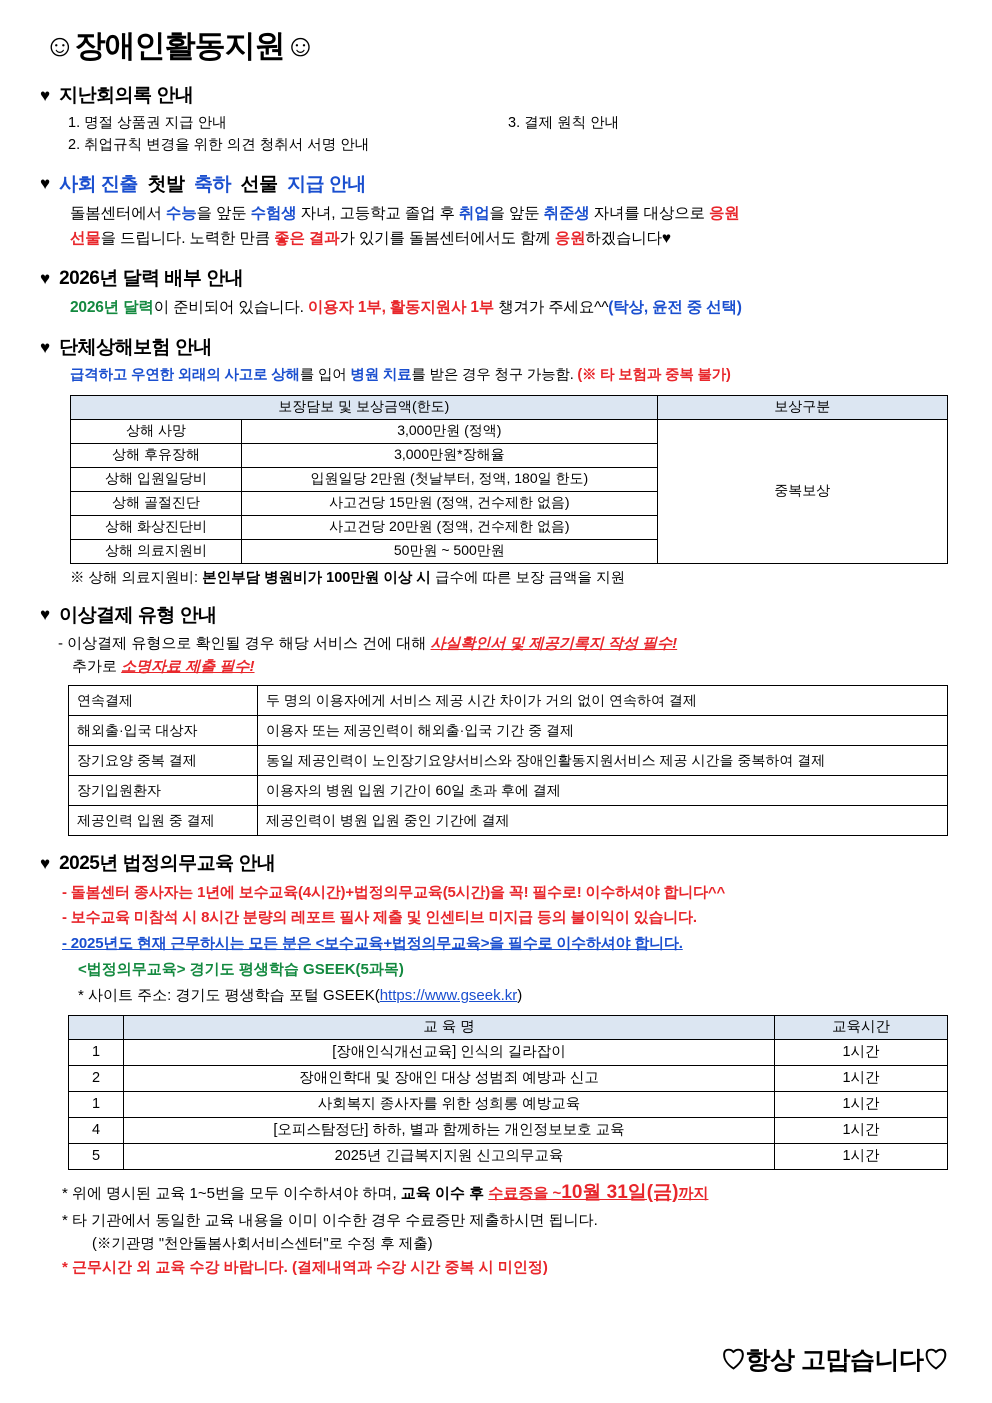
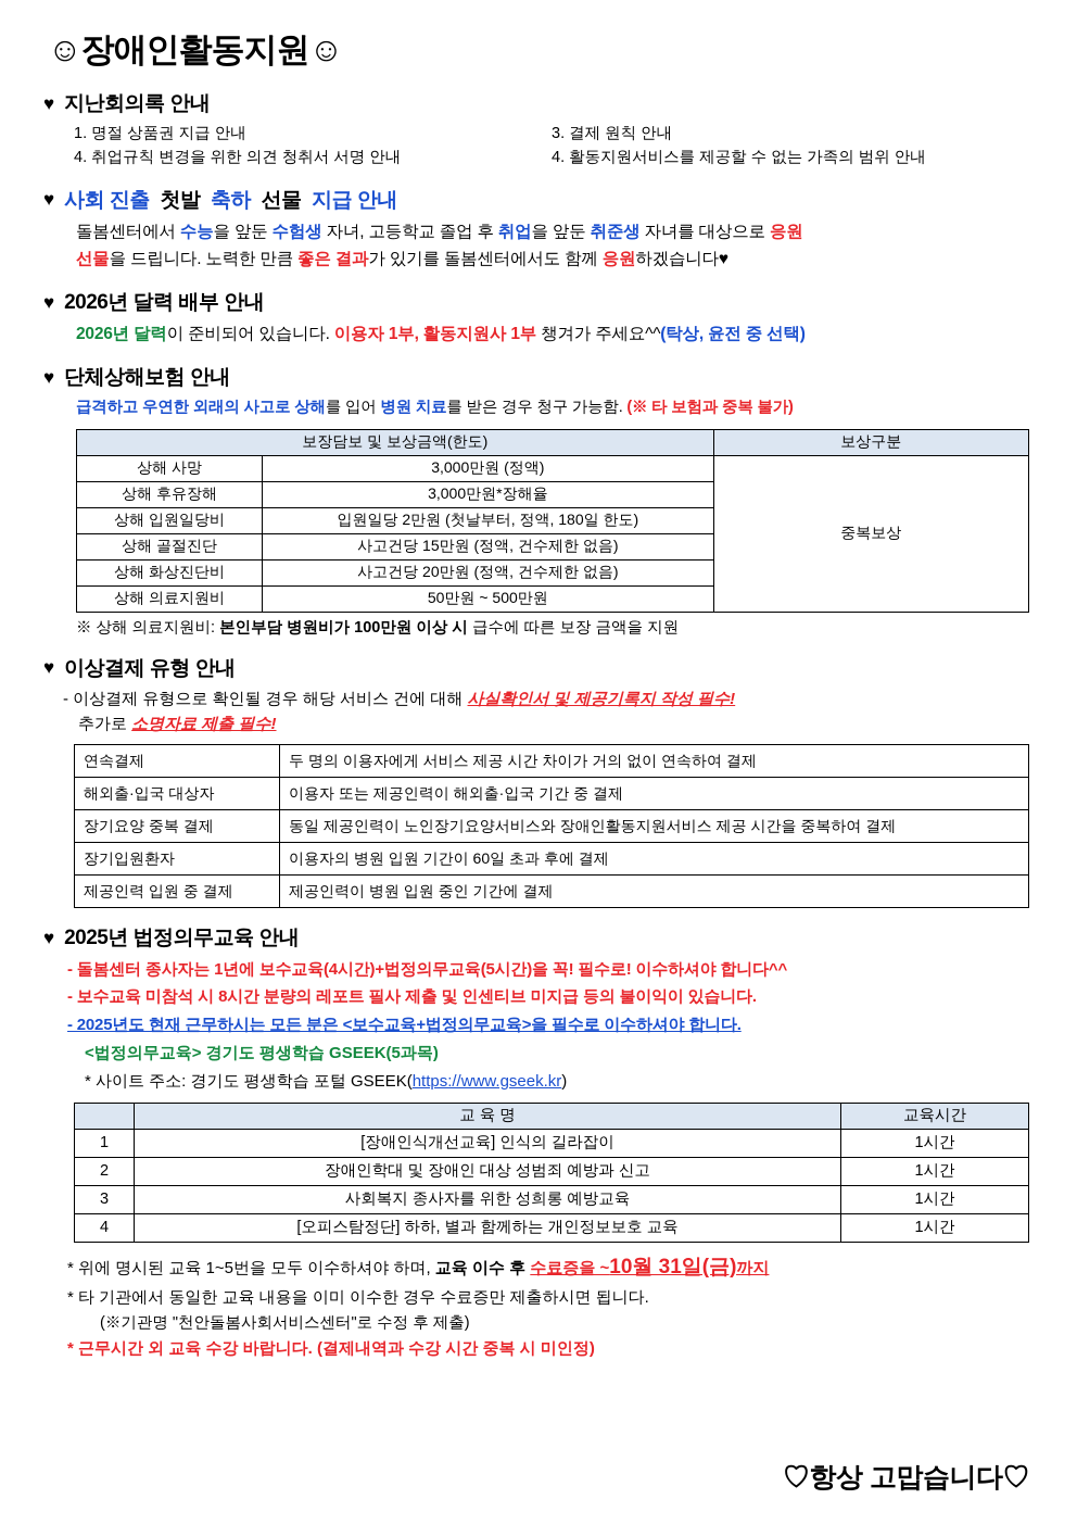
  ☺장애인활동지원☺
  ♥
  지난회의록 안내
  1. 명절 상품권 지급 안내
- 2. 취업규칙 변경을 위한 의견 청취서 서명 안내
+ 4. 취업규칙 변경을 위한 의견 청취서 서명 안내
  3. 결제 원칙 안내
+ 4. 활동지원서비스를 제공할 수 없는 가족의 범위 안내
  ♥
  사회 진출 첫발 축하 선물 지급 안내
  돌봄센터에서 수능을 앞둔 수험생 자녀, 고등학교 졸업 후 취업을 앞둔 취준생 자녀를 대상으로 응원
  선물을 드립니다. 노력한 만큼 좋은 결과가 있기를 돌봄센터에서도 함께 응원하겠습니다♥
  ♥
  2026년 달력 배부 안내
  2026년 달력이 준비되어 있습니다. 이용자 1부, 활동지원사 1부 챙겨가 주세요^^(탁상, 윤전 중 선택)
  ♥
  단체상해보험 안내
  급격하고 우연한 외래의 사고로 상해를 입어 병원 치료를 받은 경우 청구 가능함. (※ 타 보험과 중복 불가)
  보장담보 및 보상금액(한도)	보상구분
  상해 사망	3,000만원 (정액)	중복보상
  상해 후유장해	3,000만원*장해율
  상해 입원일당비	입원일당 2만원 (첫날부터, 정액, 180일 한도)
  상해 골절진단	사고건당 15만원 (정액, 건수제한 없음)
  상해 화상진단비	사고건당 20만원 (정액, 건수제한 없음)
  상해 의료지원비	50만원 ~ 500만원
  ※ 상해 의료지원비: 본인부담 병원비가 100만원 이상 시 급수에 따른 보장 금액을 지원
  ♥
  이상결제 유형 안내
  - 이상결제 유형으로 확인될 경우 해당 서비스 건에 대해 사실확인서 및 제공기록지 작성 필수!
  추가로 소명자료 제출 필수!
  연속결제	두 명의 이용자에게 서비스 제공 시간 차이가 거의 없이 연속하여 결제
  해외출·입국 대상자	이용자 또는 제공인력이 해외출·입국 기간 중 결제
  장기요양 중복 결제	동일 제공인력이 노인장기요양서비스와 장애인활동지원서비스 제공 시간을 중복하여 결제
  장기입원환자	이용자의 병원 입원 기간이 60일 초과 후에 결제
  제공인력 입원 중 결제	제공인력이 병원 입원 중인 기간에 결제
  ♥
  2025년 법정의무교육 안내
  - 돌봄센터 종사자는 1년에 보수교육(4시간)+법정의무교육(5시간)을 꼭! 필수로! 이수하셔야 합니다^^
  - 보수교육 미참석 시 8시간 분량의 레포트 필사 제출 및 인센티브 미지급 등의 불이익이 있습니다.
  - 2025년도 현재 근무하시는 모든 분은 <보수교육+법정의무교육>을 필수로 이수하셔야 합니다.
  <법정의무교육> 경기도 평생학습 GSEEK(5과목)
  * 사이트 주소: 경기도 평생학습 포털 GSEEK(https://www.gseek.kr)
  	교 육 명	교육시간
  1	[장애인식개선교육] 인식의 길라잡이	1시간
  2	장애인학대 및 장애인 대상 성범죄 예방과 신고	1시간
- 1	사회복지 종사자를 위한 성희롱 예방교육	1시간
+ 3	사회복지 종사자를 위한 성희롱 예방교육	1시간
  4	[오피스탐정단] 하하, 별과 함께하는 개인정보보호 교육	1시간
- 5	2025년 긴급복지지원 신고의무교육	1시간
  * 위에 명시된 교육 1~5번을 모두 이수하셔야 하며, 교육 이수 후 수료증을 ~10월 31일(금)까지
  * 타 기관에서 동일한 교육 내용을 이미 이수한 경우 수료증만 제출하시면 됩니다.
  (※기관명 "천안돌봄사회서비스센터"로 수정 후 제출)
  * 근무시간 외 교육 수강 바랍니다. (결제내역과 수강 시간 중복 시 미인정)
  ♡항상 고맙습니다♡
